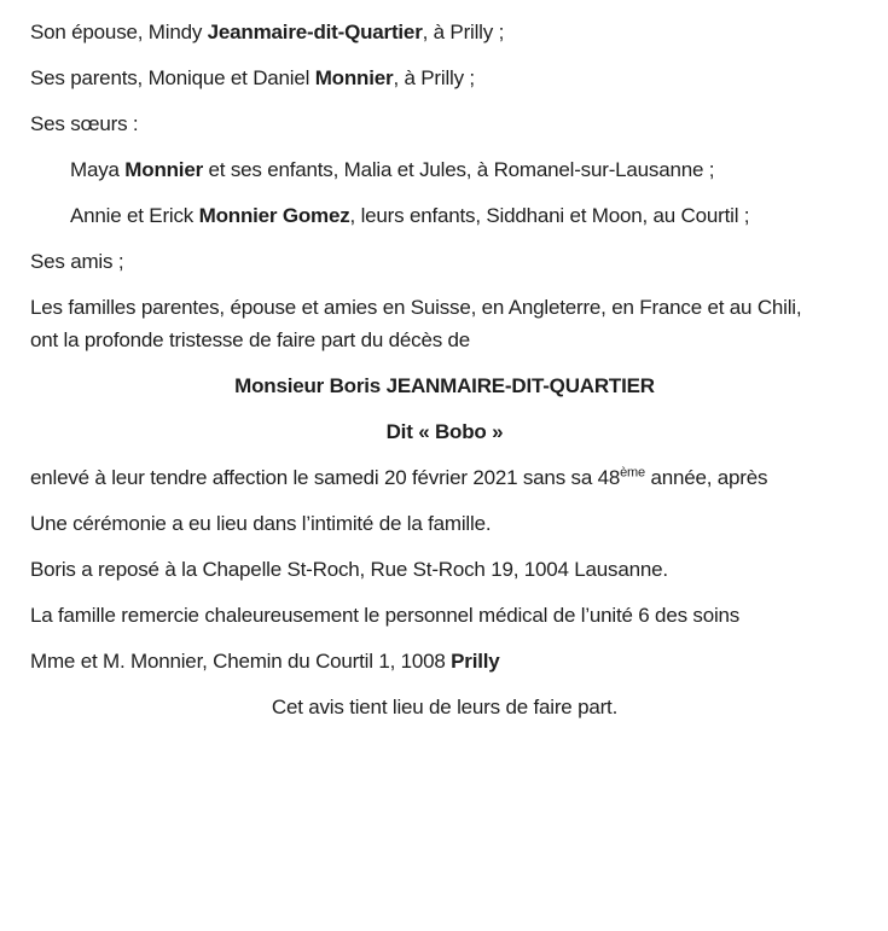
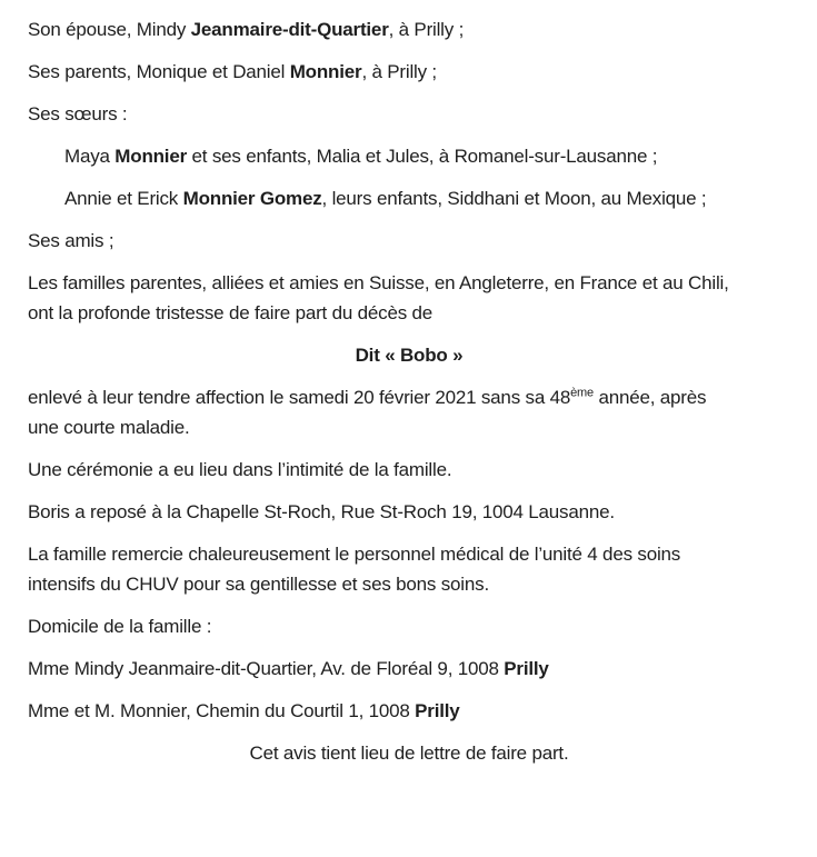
  Son épouse, Mindy Jeanmaire-dit-Quartier, à Prilly ;
  Ses parents, Monique et Daniel Monnier, à Prilly ;
  Ses sœurs :
  Maya Monnier et ses enfants, Malia et Jules, à Romanel-sur-Lausanne ;
- Annie et Erick Monnier Gomez, leurs enfants, Siddhani et Moon, au Courtil ;
+ Annie et Erick Monnier Gomez, leurs enfants, Siddhani et Moon, au Mexique ;
  Ses amis ;
- Les familles parentes, épouse et amies en Suisse, en Angleterre, en France et au Chili,
+ Les familles parentes, alliées et amies en Suisse, en Angleterre, en France et au Chili,
  ont la profonde tristesse de faire part du décès de
- Monsieur Boris JEANMAIRE-DIT-QUARTIER
  Dit « Bobo »
  enlevé à leur tendre affection le samedi 20 février 2021 sans sa 48ème année, après
+ une courte maladie.
  Une cérémonie a eu lieu dans l’intimité de la famille.
  Boris a reposé à la Chapelle St-Roch, Rue St-Roch 19, 1004 Lausanne.
- La famille remercie chaleureusement le personnel médical de l’unité 6 des soins
+ La famille remercie chaleureusement le personnel médical de l’unité 4 des soins
+ intensifs du CHUV pour sa gentillesse et ses bons soins.
+ Domicile de la famille :
+ Mme Mindy Jeanmaire-dit-Quartier, Av. de Floréal 9, 1008 Prilly
  Mme et M. Monnier, Chemin du Courtil 1, 1008 Prilly
- Cet avis tient lieu de leurs de faire part.
+ Cet avis tient lieu de lettre de faire part.
